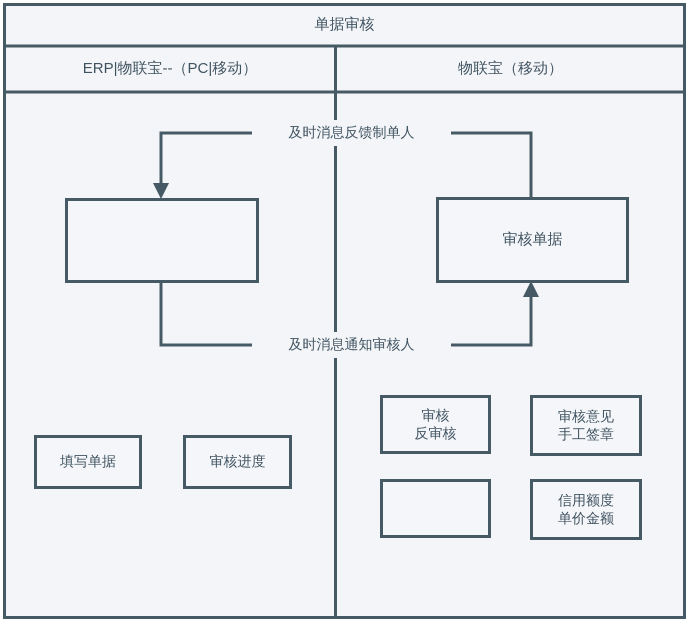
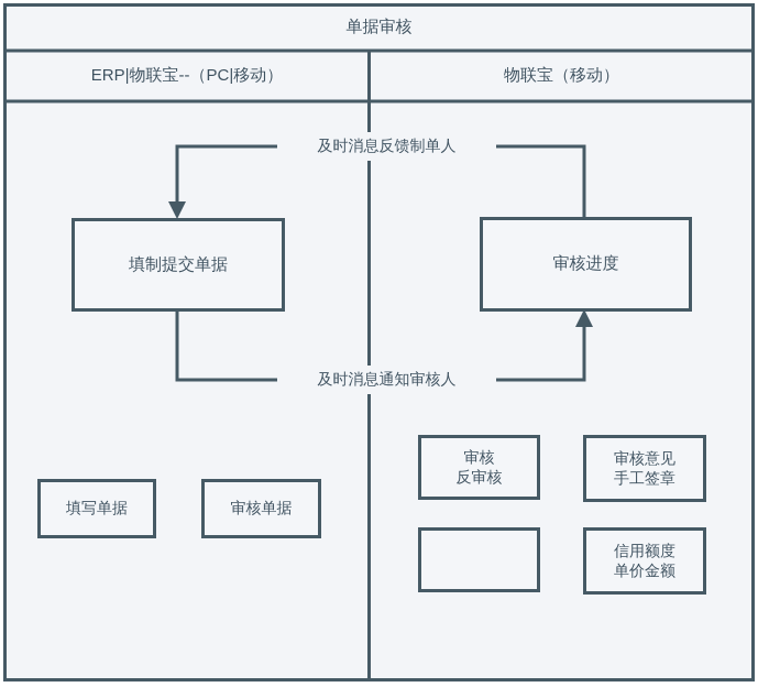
  单据审核
  ERP|物联宝--（PC|移动）
  物联宝（移动）
  及时消息反馈制单人
  及时消息通知审核人
+ 填制提交单据
- 审核单据
+ 审核进度
  填写单据
- 审核进度
+ 审核单据
  审核
  反审核
  审核意见
  手工签章
  信用额度
  单价金额
